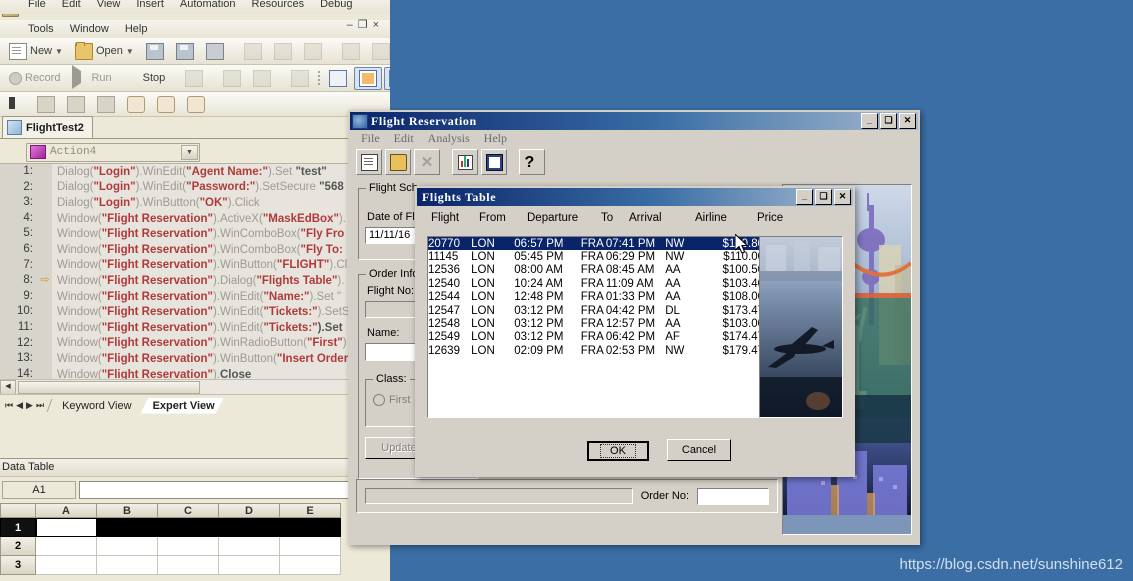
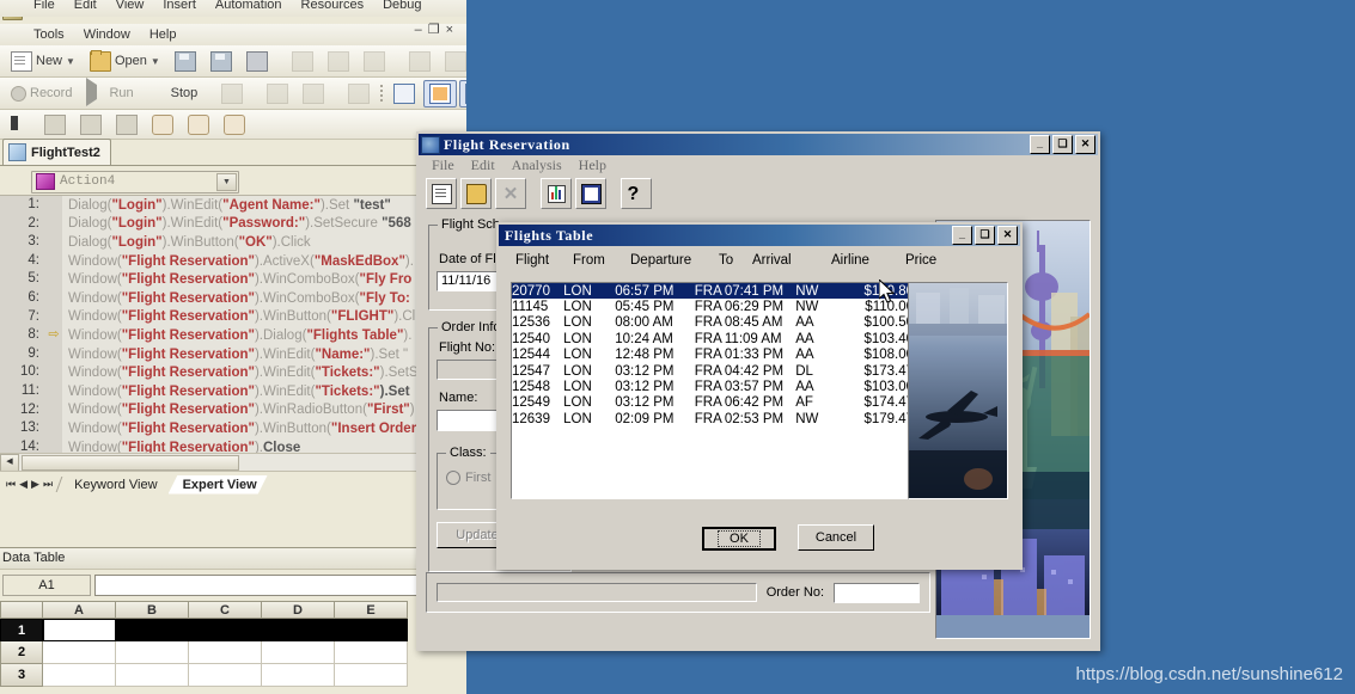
  File
  Edit
  View
  Insert
  Automation
  Resources
  Debug
  Tools
  Window
  Help
  –❐×
  New
  ▼
  Open
  ▼
  Record
  Run
  Stop
  FlightTest2
  Action4
  1:
  Dialog("Login").WinEdit("Agent Name:").Set "test"
  2:
  Dialog("Login").WinEdit("Password:").SetSecure "568
  3:
  Dialog("Login").WinButton("OK").Click
  4:
  Window("Flight Reservation").ActiveX("MaskEdBox").
  5:
  Window("Flight Reservation").WinComboBox("Fly Fro
  6:
  Window("Flight Reservation").WinComboBox("Fly To:
  7:
  Window("Flight Reservation").WinButton("FLIGHT").Cl
  8:
  ⇨
  Window("Flight Reservation").Dialog("Flights Table").
  9:
  Window("Flight Reservation").WinEdit("Name:").Set "
  10:
  Window("Flight Reservation").WinEdit("Tickets:").SetS
  11:
  Window("Flight Reservation").WinEdit("Tickets:").Set
  12:
  Window("Flight Reservation").WinRadioButton("First")
  13:
  Window("Flight Reservation").WinButton("Insert Order
  14:
  Window("Flight Reservation").Close
  ⏮
  ◀
  ▶
  ⏭
  Keyword View
  Expert View
  Data Table
  A1
  A
  B
  C
  D
  E
  1
  2
  3
  Flight Reservation
  _
  ❑
  ✕
  File
  Edit
  Analysis
  Help
  ✕
  ?
  Flight Sc
  Date of Fl
  11/11/16
  Order Inf
  Flight No:
  Name:
  Class:
  First
  Update
  Order No:
  Flights Table
  _
  ❑
  ✕
  Flight
  From
  Departure
  To
  Arrival
  Airline
  Price
  20770
  LON
  06:57 PM
  FRA
  07:41 PM
  NW
  11145
  LON
  05:45 PM
  FRA
  06:29 PM
  NW
  $110.0
  12536
  LON
  08:00 AM
  FRA
  08:45 AM
  AA
  $100.5
  12540
  LON
  10:24 AM
  FRA
  11:09 AM
  AA
  $103.4
  12544
  LON
  12:48 PM
  FRA
  01:33 PM
  AA
  $108.0
  12547
  LON
  03:12 PM
  FRA
  04:42 PM
  DL
  $173.4
  12548
  LON
  03:12 PM
  FRA
- 12:57 PM
+ 03:57 PM
  AA
  $103.0
  12549
  LON
  03:12 PM
  FRA
  06:42 PM
  AF
  $174.4
  12639
  LON
  02:09 PM
  FRA
  02:53 PM
  NW
  $179.4
  OK
  Cancel
  https://blog.csdn.net/sunshine612
